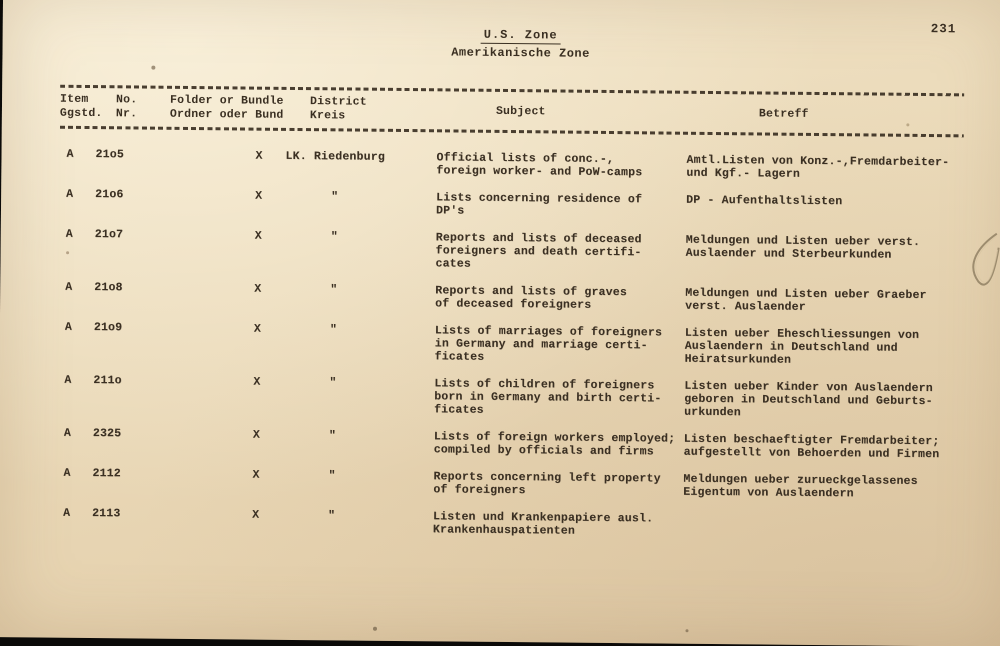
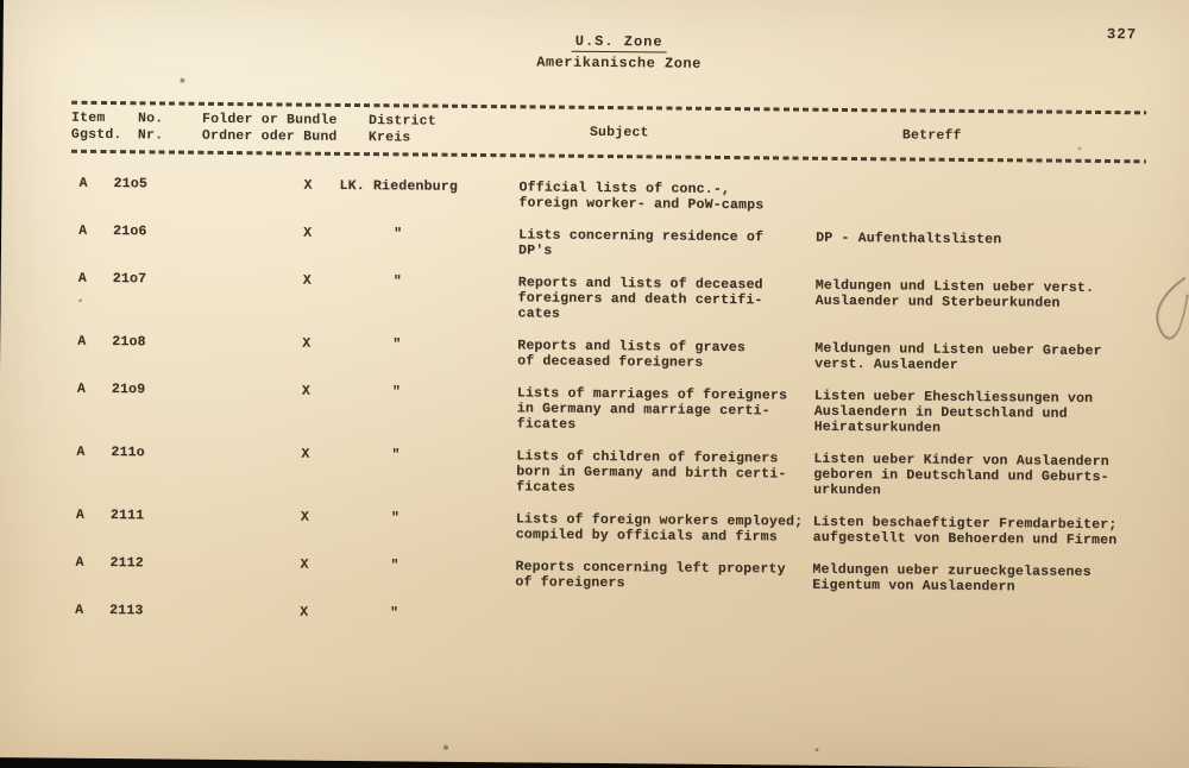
- 231
+ 327
  U.S. Zone
  Amerikanische Zone
  Item
  No.
  Ggstd.
  Nr.
  Folder or Bundle
  Ordner oder Bund
  District
  Kreis
  Subject
  Betreff
  A
  21o5
  X
  LK. Riedenburg
  Official lists of conc.-,
  foreign worker- and PoW-camps
- Amtl.Listen von Konz.-,Fremdarbeiter-
- und Kgf.- Lagern
  A
  21o6
  X
  "
  Lists concerning residence of
  DP's
  DP - Aufenthaltslisten
  A
  21o7
  X
  "
  Reports and lists of deceased
  foreigners and death certifi-
  cates
  Meldungen und Listen ueber verst.
  Auslaender und Sterbeurkunden
  A
  21o8
  X
  "
  Reports and lists of graves
  of deceased foreigners
  Meldungen und Listen ueber Graeber
  verst. Auslaender
  A
  21o9
  X
  "
  Lists of marriages of foreigners
  in Germany and marriage certi-
  ficates
  Listen ueber Eheschliessungen von
  Auslaendern in Deutschland und
  Heiratsurkunden
  A
  211o
  X
  "
  Lists of children of foreigners
  born in Germany and birth certi-
  ficates
  Listen ueber Kinder von Auslaendern
  geboren in Deutschland und Geburts-
  urkunden
  A
- 2325
+ 2111
  X
  "
  Lists of foreign workers employed;
  compiled by officials and firms
  Listen beschaeftigter Fremdarbeiter;
  aufgestellt von Behoerden und Firmen
  A
  2112
  X
  "
  Reports concerning left property
  of foreigners
  Meldungen ueber zurueckgelassenes
  Eigentum von Auslaendern
  A
  2113
  X
  "
- Listen und Krankenpapiere ausl.
- Krankenhauspatienten
